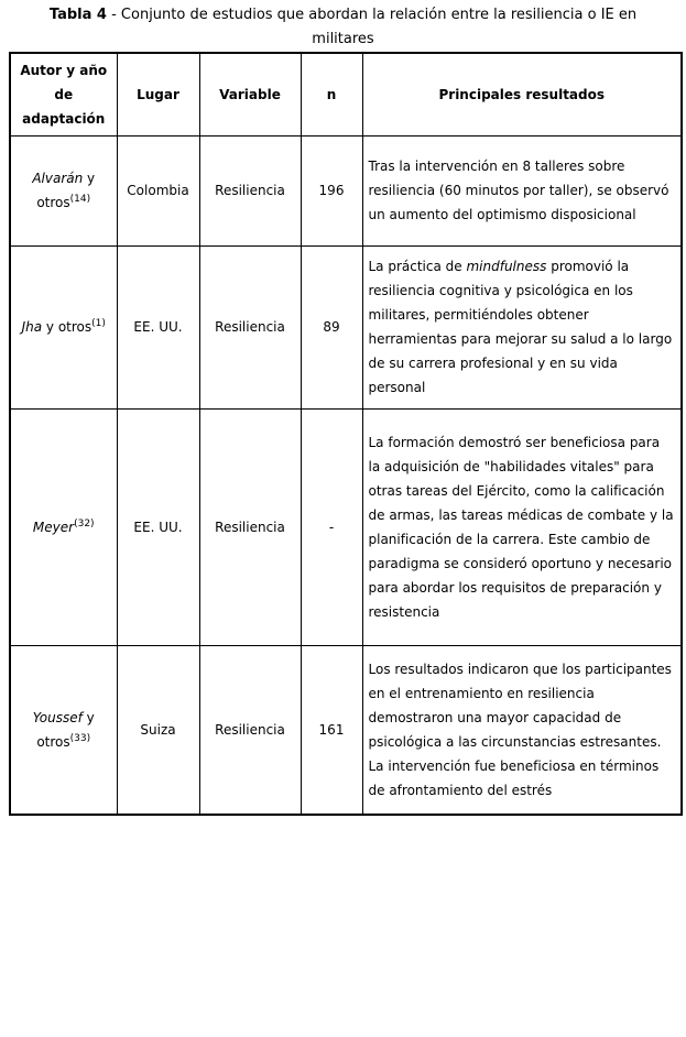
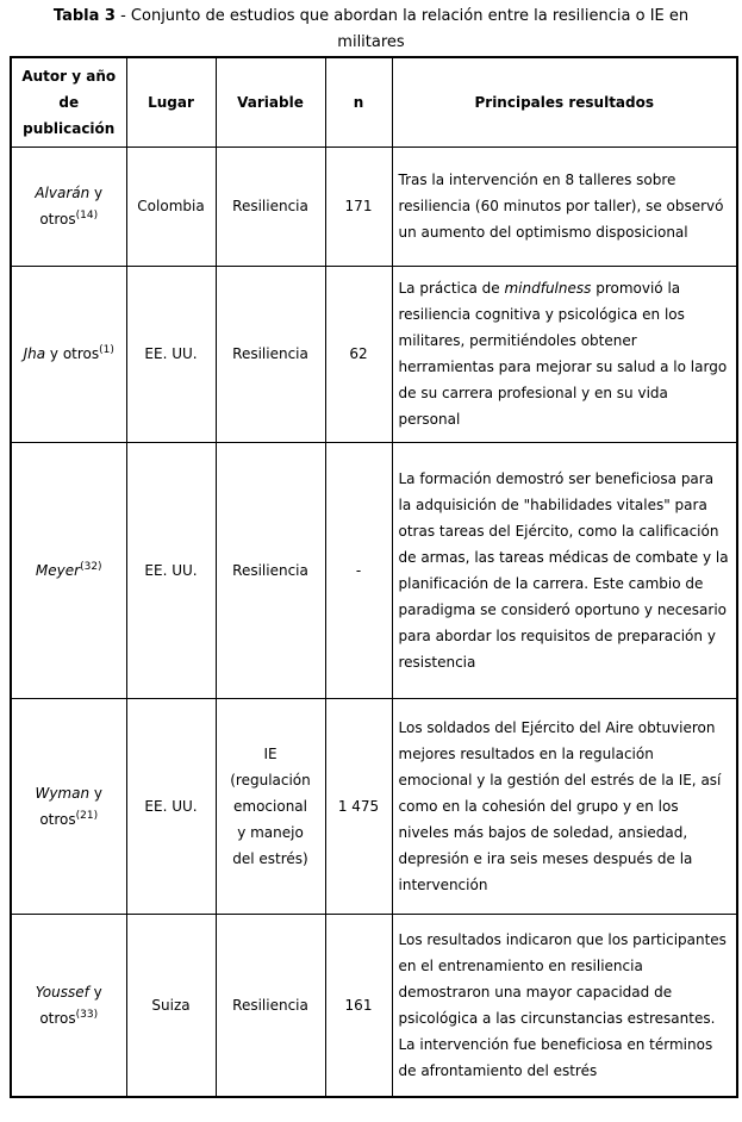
- Tabla 4 - Conjunto de estudios que abordan la relación entre la resiliencia o IE en
+ Tabla 3 - Conjunto de estudios que abordan la relación entre la resiliencia o IE en
  militares
- Autor y año de adaptación	Lugar	Variable	n	Principales resultados
+ Autor y año de publicación	Lugar	Variable	n	Principales resultados
- Alvarán y otros(14)	Colombia	Resiliencia	196	Tras la intervención en 8 talleres sobre resiliencia (60 minutos por taller), se observó un aumento del optimismo disposicional
+ Alvarán y otros(14)	Colombia	Resiliencia	171	Tras la intervención en 8 talleres sobre resiliencia (60 minutos por taller), se observó un aumento del optimismo disposicional
- Jha y otros(1)	EE. UU.	Resiliencia	89	La práctica de mindfulness promovió la resiliencia cognitiva y psicológica en los militares, permitiéndoles obtener herramientas para mejorar su salud a lo largo de su carrera profesional y en su vida personal
+ Jha y otros(1)	EE. UU.	Resiliencia	62	La práctica de mindfulness promovió la resiliencia cognitiva y psicológica en los militares, permitiéndoles obtener herramientas para mejorar su salud a lo largo de su carrera profesional y en su vida personal
  Meyer(32)	EE. UU.	Resiliencia	-	La formación demostró ser beneficiosa para la adquisición de "habilidades vitales" para otras tareas del Ejército, como la calificación de armas, las tareas médicas de combate y la planificación de la carrera. Este cambio de paradigma se consideró oportuno y necesario para abordar los requisitos de preparación y resistencia
+ Wyman y otros(21)	EE. UU.	IE (regulación emocional y manejo del estrés)	1 475	Los soldados del Ejército del Aire obtuvieron mejores resultados en la regulación emocional y la gestión del estrés de la IE, así como en la cohesión del grupo y en los niveles más bajos de soledad, ansiedad, depresión e ira seis meses después de la intervención
  Youssef y otros(33)	Suiza	Resiliencia	161	Los resultados indicaron que los participantes en el entrenamiento en resiliencia demostraron una mayor capacidad de psicológica a las circunstancias estresantes. La intervención fue beneficiosa en términos de afrontamiento del estrés
